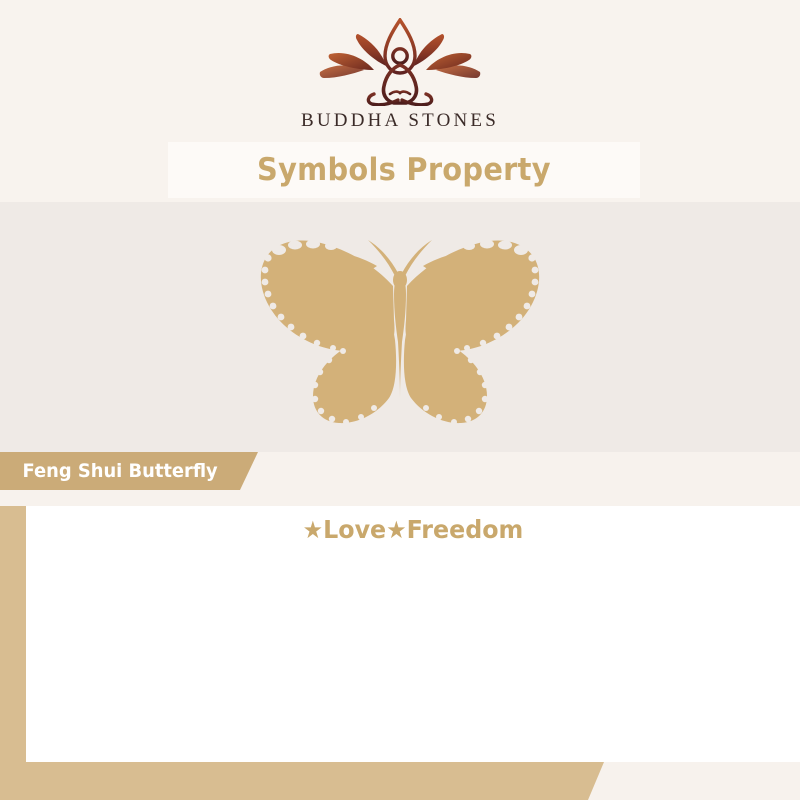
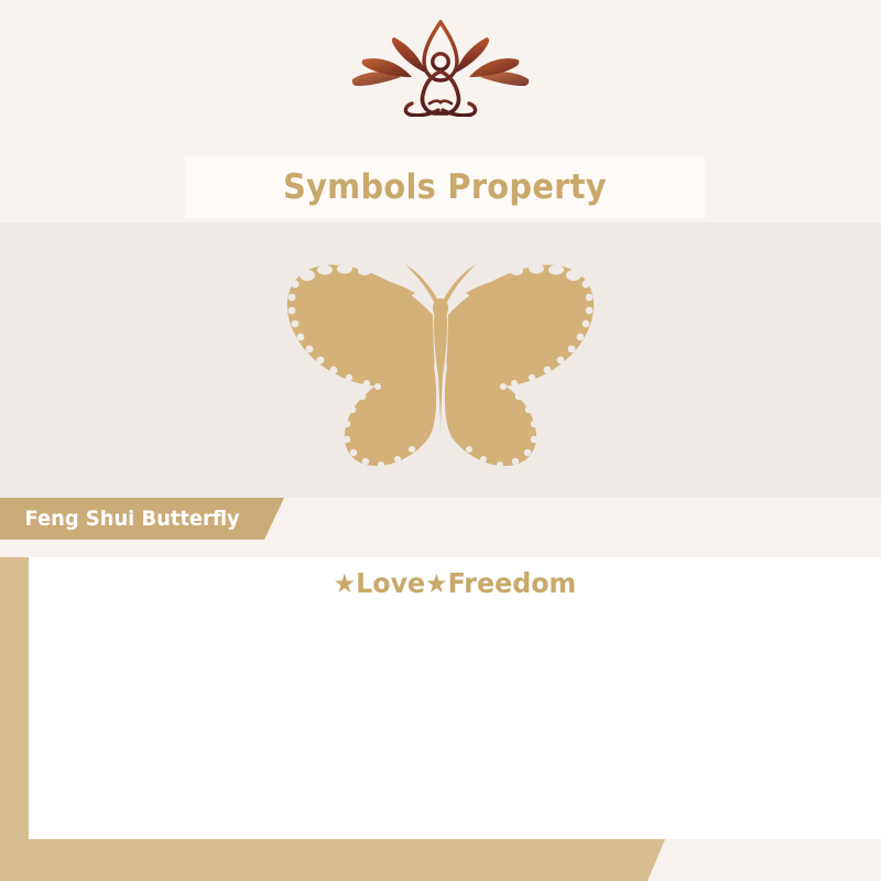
- BUDDHA STONES
  Symbols Property
  Feng Shui Butterfly
  ★Love★Freedom
